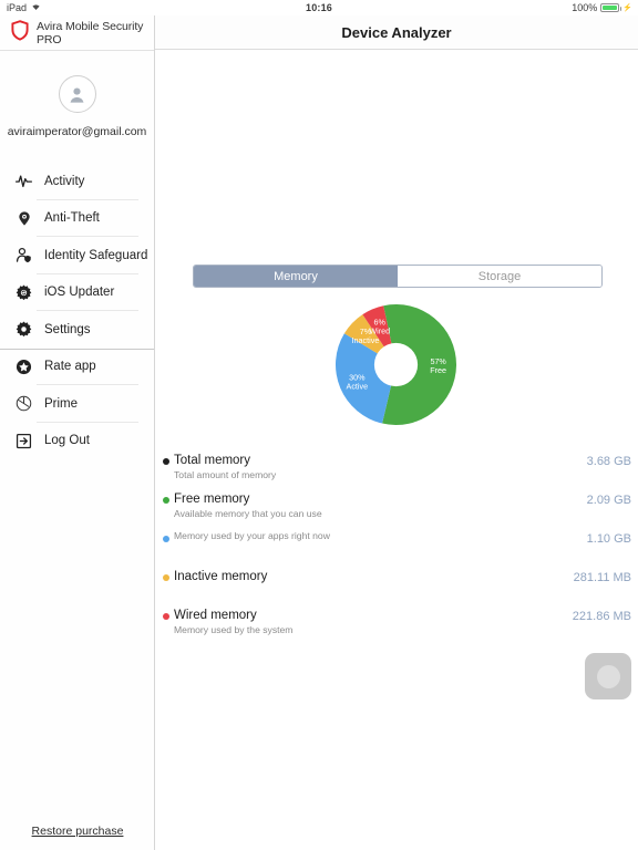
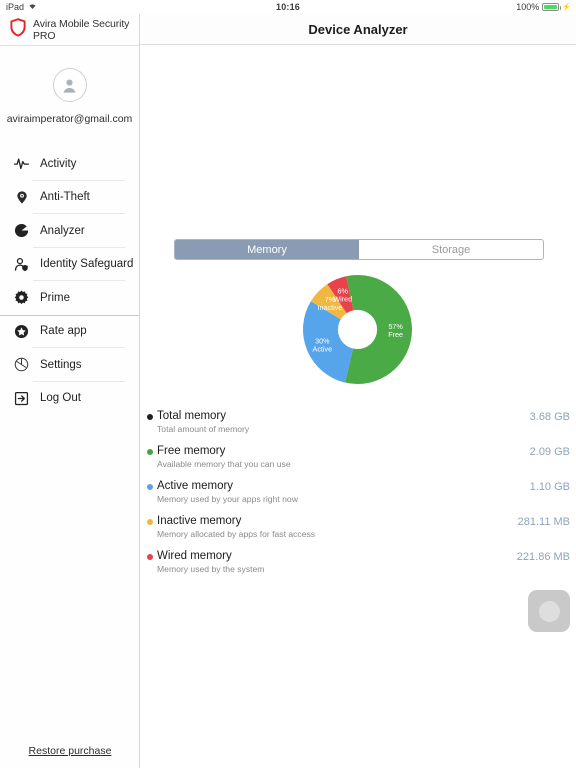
  iPad
  10:16
  100%
  Avira Mobile Security PRO
  aviraimperator@gmail.com
  Activity
  Anti-Theft
+ Analyzer
  Identity Safeguard
- iOS Updater
- Settings
+ Prime
  Rate app
- Prime
+ Settings
  Log Out
  Restore purchase
  Device Analyzer
  Memory
  Storage
  57% Free
  30% Active
  7% Inactive
  6% Wired
  Total memory
  Total amount of memory
  3.68 GB
  Free memory
  Available memory that you can use
  2.09 GB
+ Active memory
  Memory used by your apps right now
  1.10 GB
  Inactive memory
+ Memory allocated by apps for fast access
  281.11 MB
  Wired memory
  Memory used by the system
  221.86 MB
